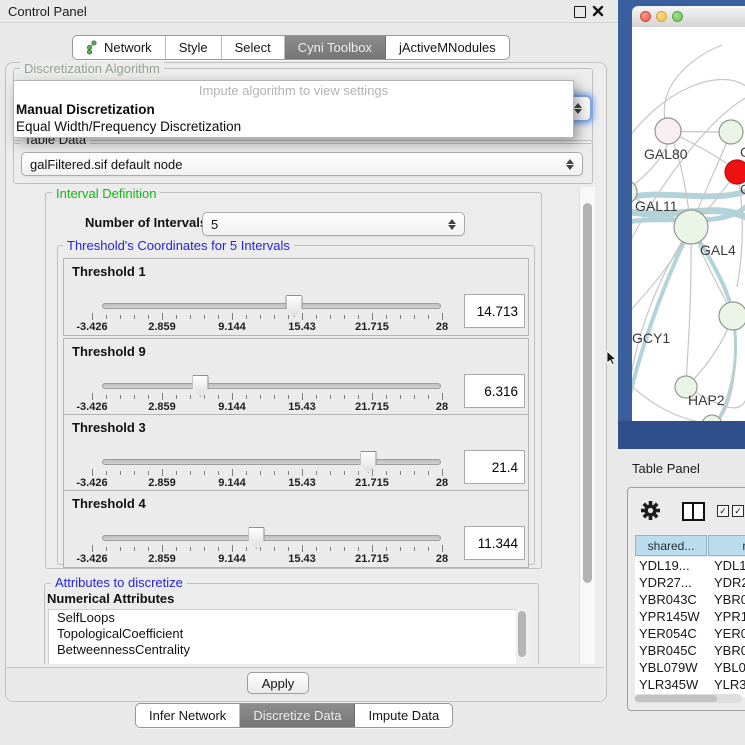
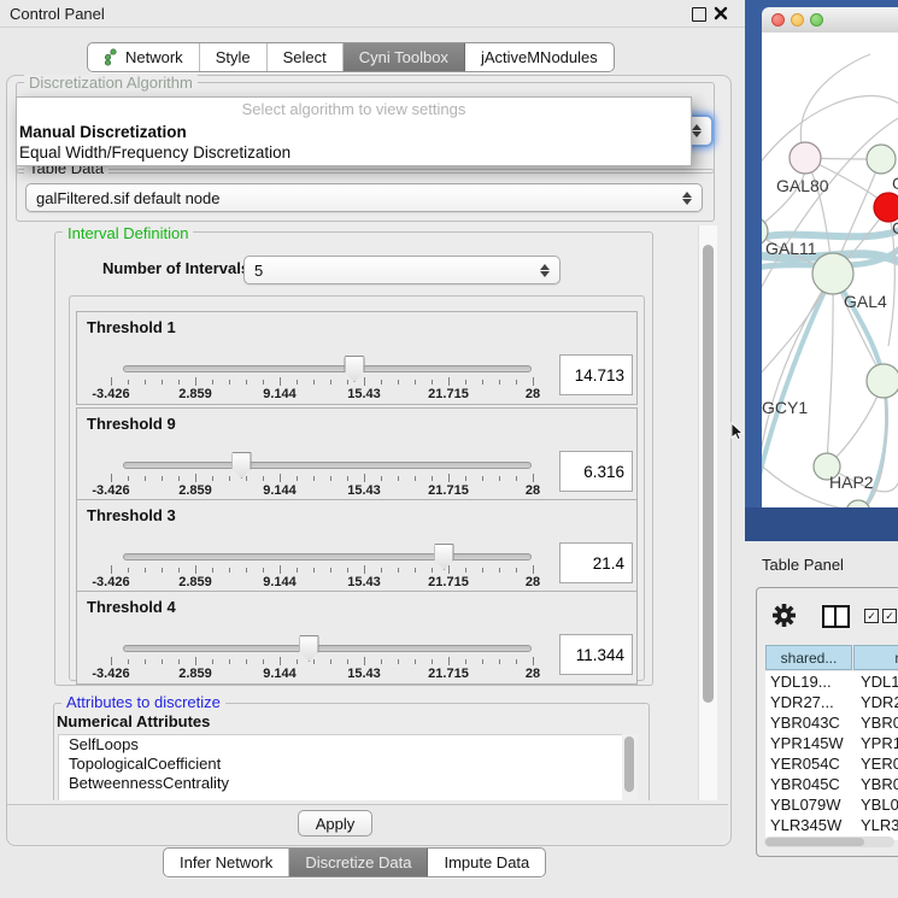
  Control Panel
  Network
  Style
  Select
  Cyni Toolbox
  jActiveMNodules
  Discretization Algorithm
- Impute algorithm to view settings
+ Select algorithm to view settings
  Manual Discretization
  Equal Width/Frequency Discretization
  Table Data
  galFiltered.sif default node
  Interval Definition
  Number of Interval
  5
- Threshold's Coordinates for 5 Intervals
  Threshold 1
  -3.426
  2.859
  9.144
  15.43
  21.715
  28
  14.713
  Threshold 9
  -3.426
  2.859
  9.144
  15.43
  21.715
  28
  6.316
  Threshold 3
  -3.426
  2.859
  9.144
  15.43
  21.715
  28
  21.4
  Threshold 4
  -3.426
  2.859
  9.144
  15.43
  21.715
  28
  11.344
  Attributes to discretize
  Numerical Attributes
  SelfLoops
  TopologicalCoefficient
  BetweennessCentrality
  Apply
  Infer Network
  Discretize Data
  Impute Data
  GAL80
  GAL11
  GAL4
  GCY1
  HAP2
  Table Panel
  ✓
  ✓
  shared...
  YDL19...
  YDL1
  YDR27...
  YDR
  YBR043C
  YBR0
  YPR145W
  YPR1
  YER054C
  YER0
  YBR045C
  YBR0
  YBL079W
  YBL0
  YLR345W
  YLR3
